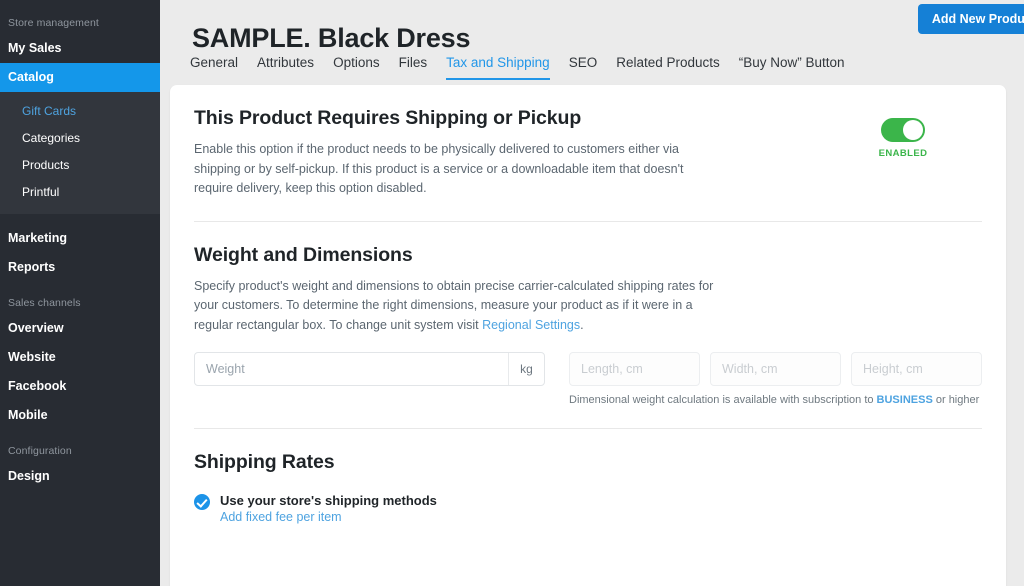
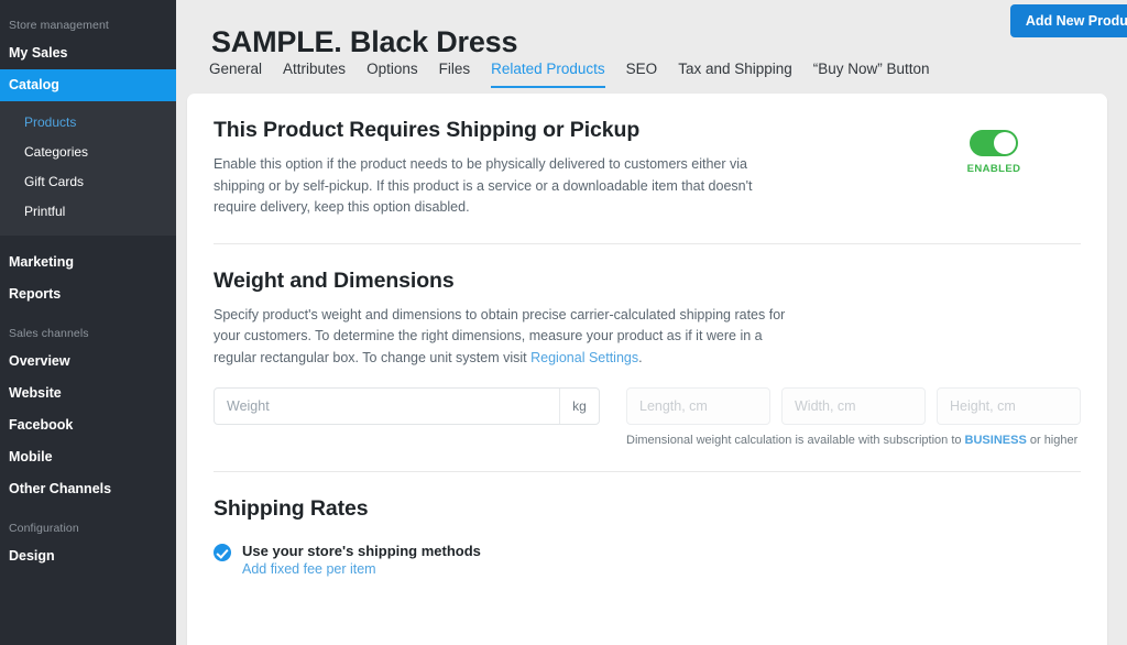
  Store management
  My Sales
  Catalog
- Gift Cards
+ Products
  Categories
- Products
+ Gift Cards
  Printful
  Marketing
  Reports
  Sales channels
  Overview
  Website
  Facebook
  Mobile
+ Other Channels
  Configuration
  Design
  SAMPLE. Black Dress
  Add New Produ
  General
  Attributes
  Options
  Files
- Tax and Shipping
+ Related Products
  SEO
- Related Products
+ Tax and Shipping
  “Buy Now” Button
  This Product Requires Shipping or Pickup
  Enable this option if the product needs to be physically delivered to customers either via shipping or by self-pickup. If this product is a service or a downloadable item that doesn't require delivery, keep this option disabled.
  ENABLED
  Weight and Dimensions
  Specify product's weight and dimensions to obtain precise carrier-calculated shipping rates for your customers. To determine the right dimensions, measure your product as if it were in a regular rectangular box. To change unit system visit Regional Settings.
  Weight
  kg
  Length, cm
  Width, cm
  Height, cm
  Dimensional weight calculation is available with subscription to BUSINESS or higher
  Shipping Rates
  Use your store's shipping methods
  Add fixed fee per item
